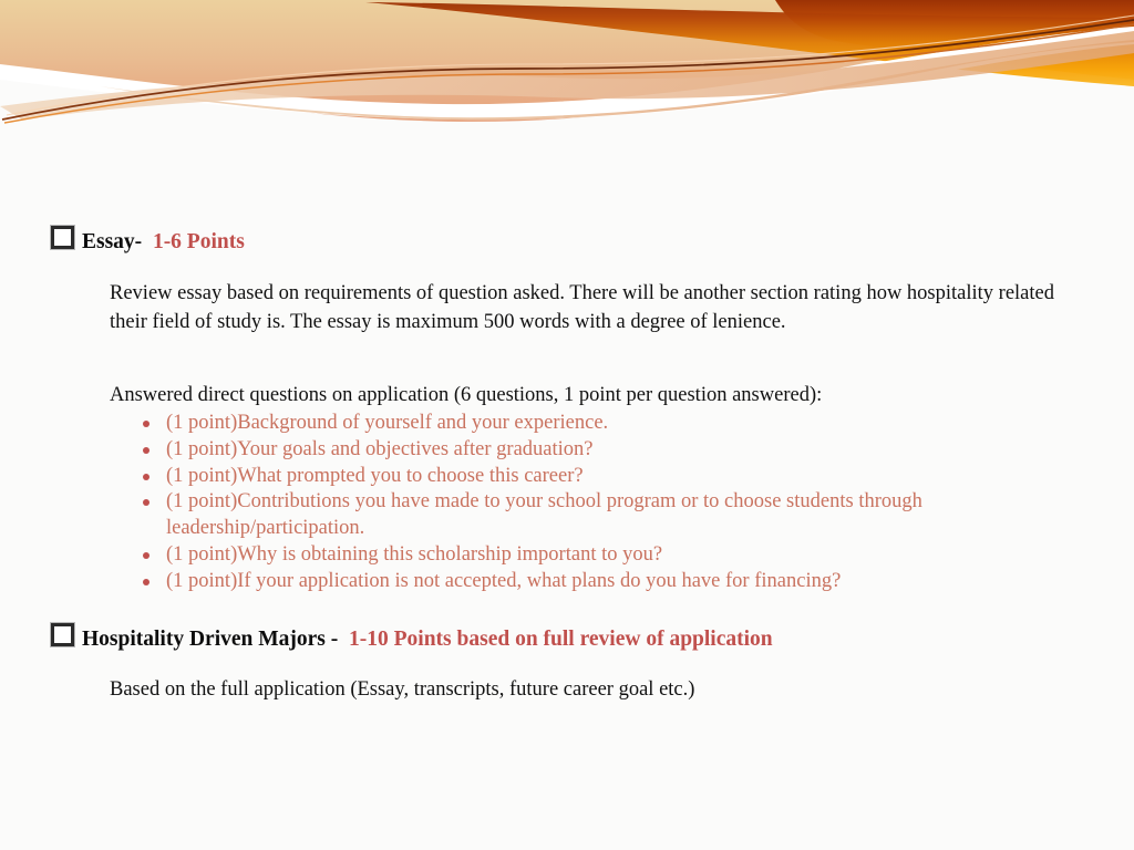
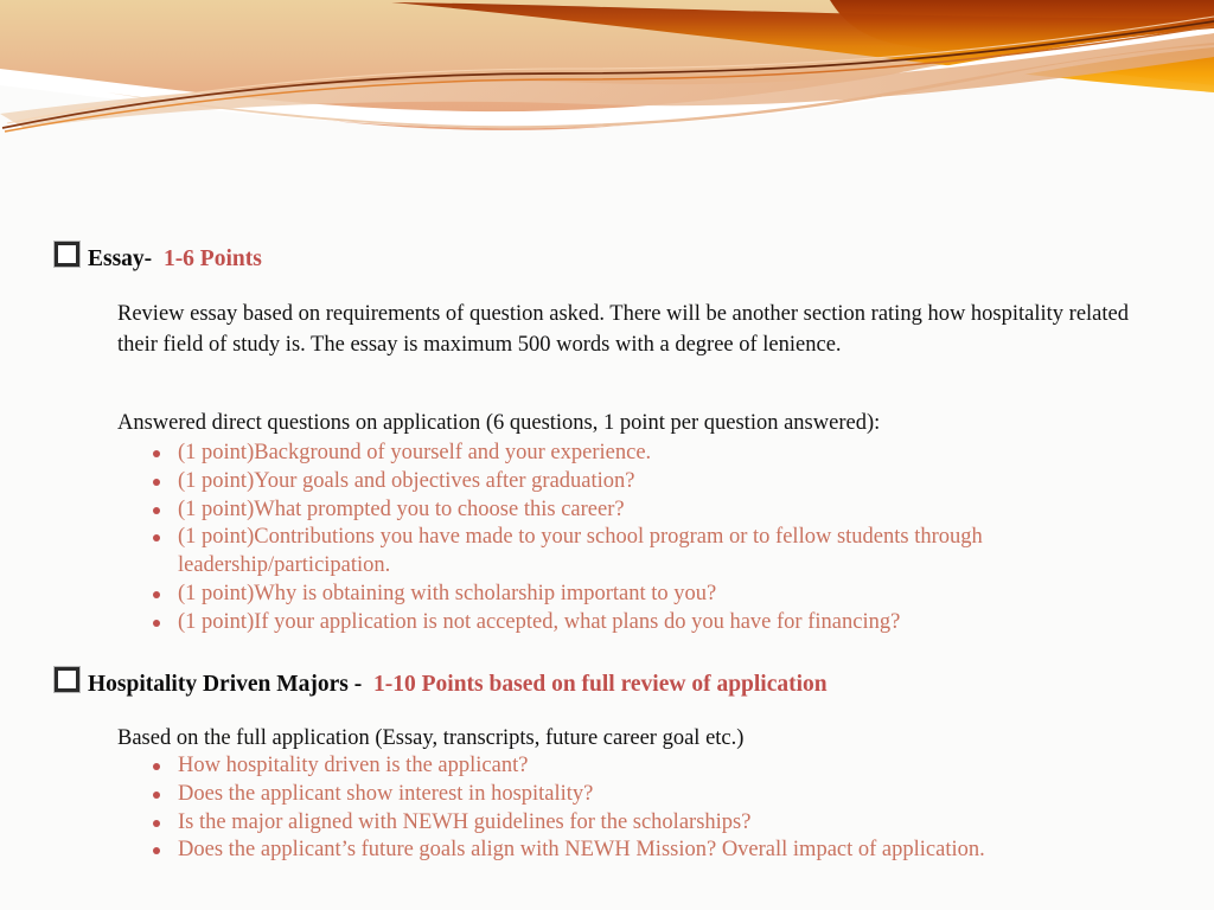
  Essay- 1-6 Points
  Review essay based on requirements of question asked. There will be another section rating how hospitality related their field of study is. The essay is maximum 500 words with a degree of lenience.
  Answered direct questions on application (6 questions, 1 point per question answered):
  (1 point)Background of yourself and your experience.
  (1 point)Your goals and objectives after graduation?
  (1 point)What prompted you to choose this career?
- (1 point)Contributions you have made to your school program or to choose students through leadership/participation.
+ (1 point)Contributions you have made to your school program or to fellow students through leadership/participation.
- (1 point)Why is obtaining this scholarship important to you?
+ (1 point)Why is obtaining with scholarship important to you?
  (1 point)If your application is not accepted, what plans do you have for financing?
  Hospitality Driven Majors - 1-10 Points based on full review of application
  Based on the full application (Essay, transcripts, future career goal etc.)
+ How hospitality driven is the applicant?
+ Does the applicant show interest in hospitality?
+ Is the major aligned with NEWH guidelines for the scholarships?
+ Does the applicant’s future goals align with NEWH Mission? Overall impact of application.
